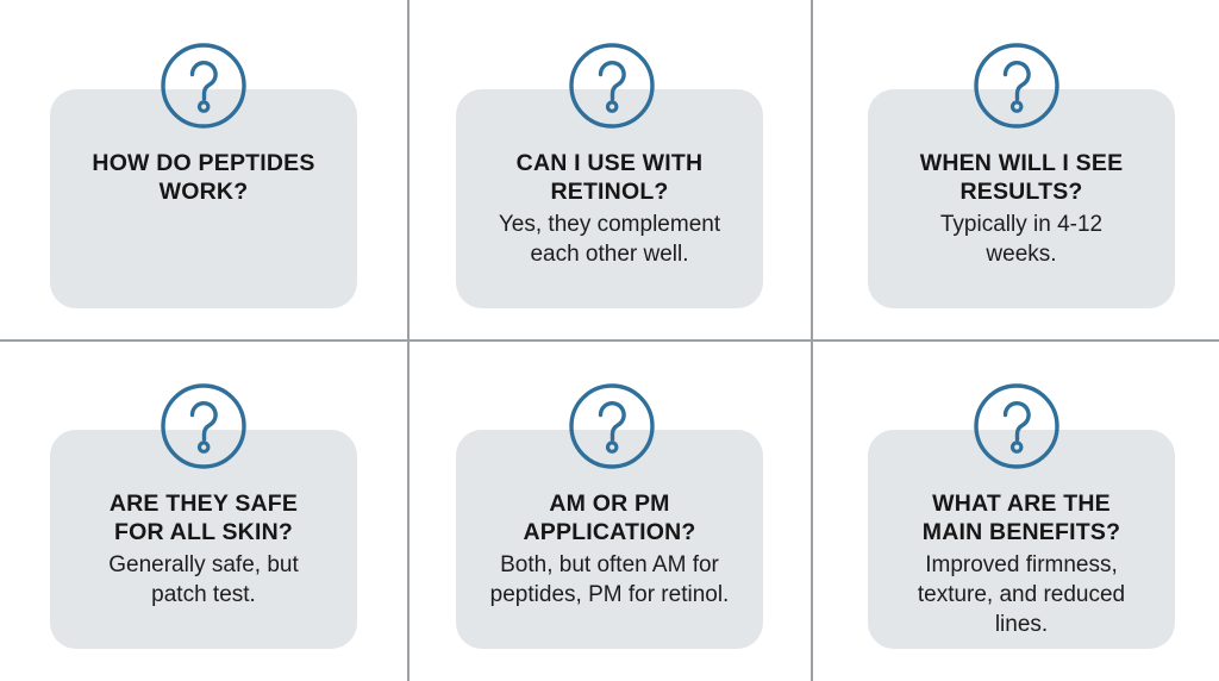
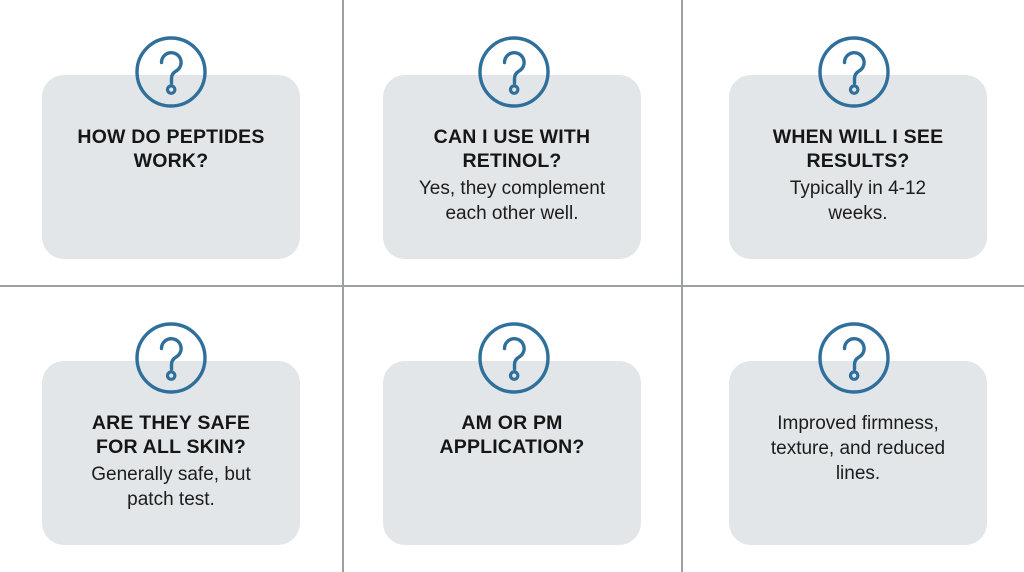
  HOW DO PEPTIDES
  WORK?
  CAN I USE WITH
  RETINOL?
  Yes, they complement
  each other well.
  WHEN WILL I SEE
  RESULTS?
  Typically in 4-12
  weeks.
  ARE THEY SAFE
  FOR ALL SKIN?
  Generally safe, but
  patch test.
  AM OR PM
  APPLICATION?
- Both, but often AM for
- peptides, PM for retinol.
- WHAT ARE THE
- MAIN BENEFITS?
  Improved firmness,
  texture, and reduced
  lines.
